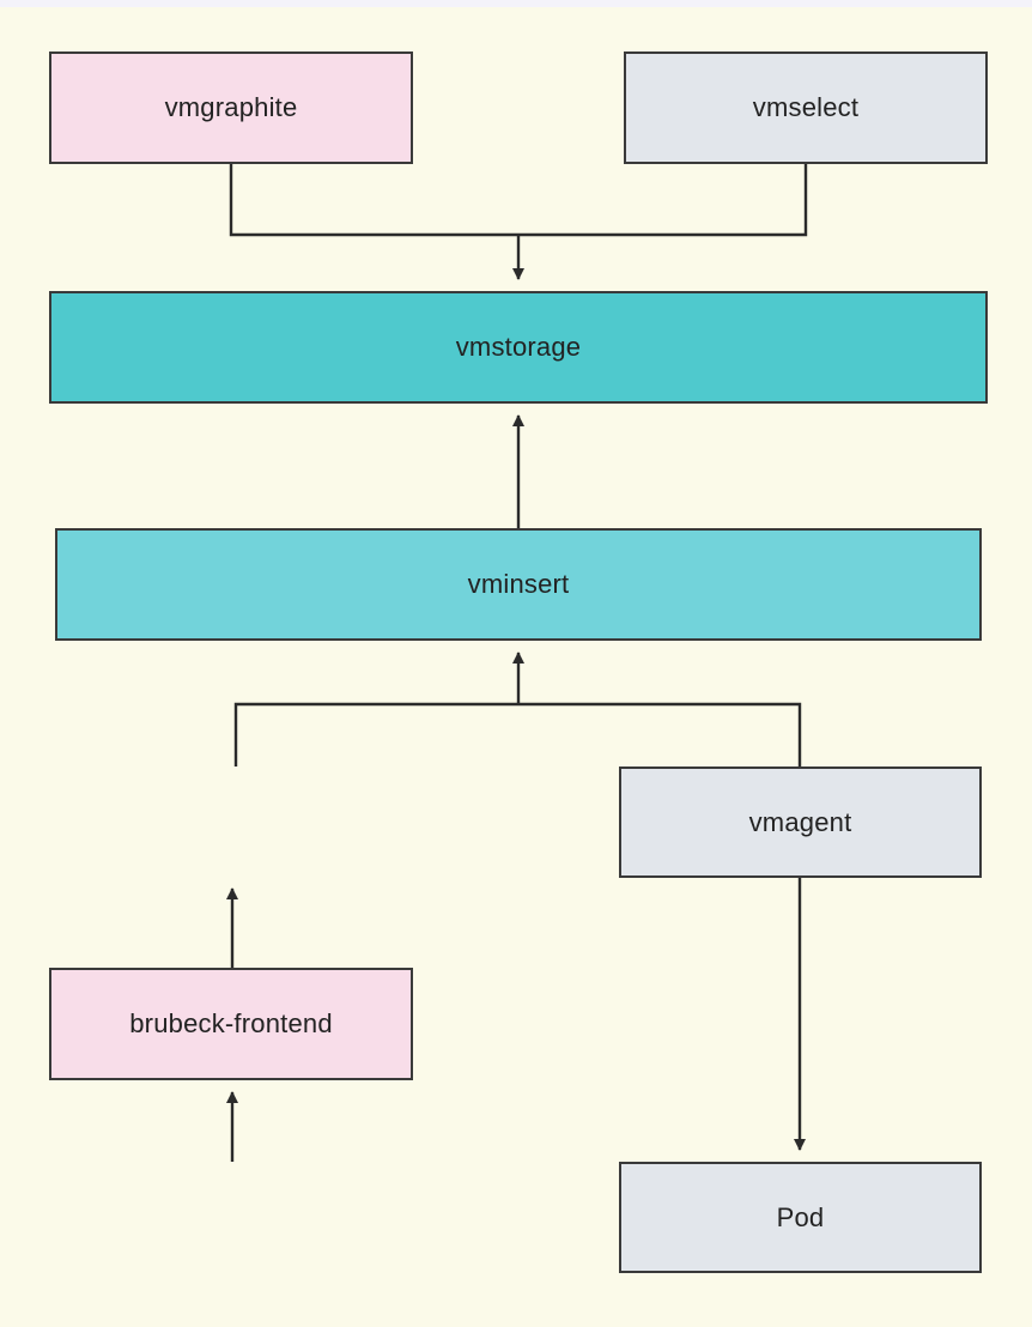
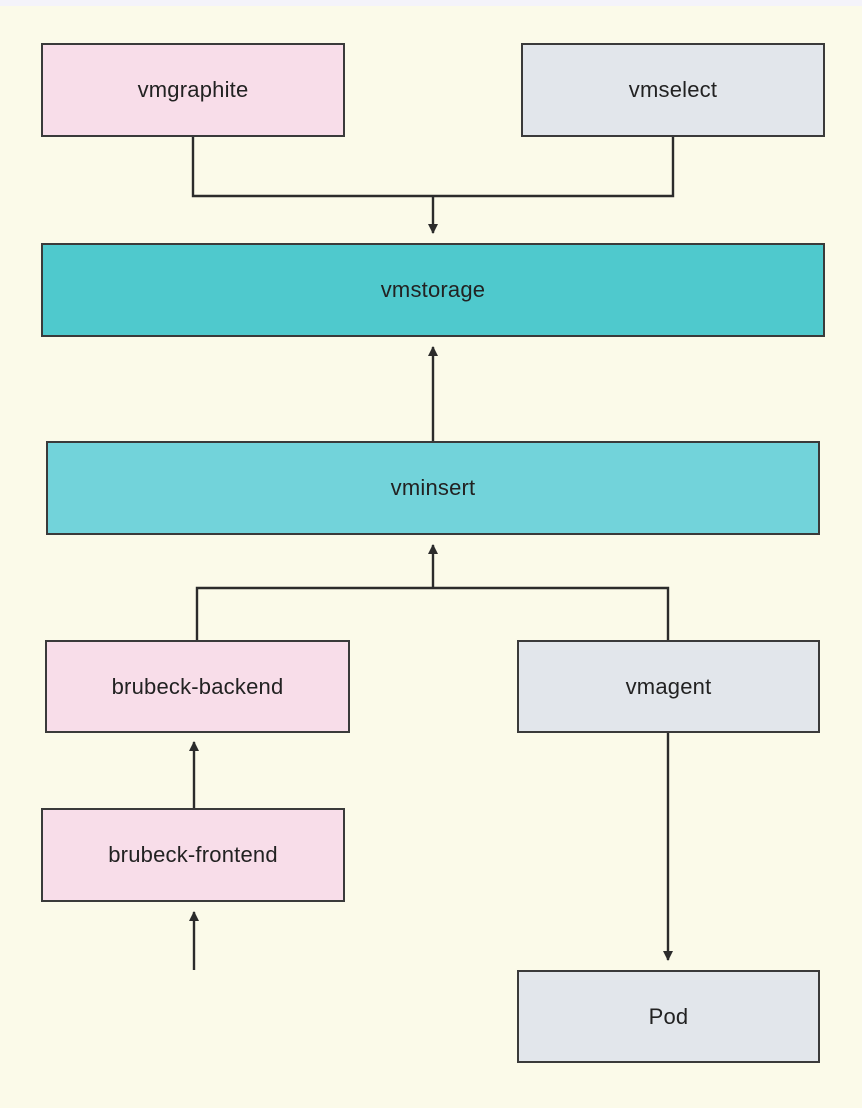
  vmgraphite
  vmselect
  vmstorage
  vminsert
+ brubeck-backend
  vmagent
  brubeck-frontend
  Pod
